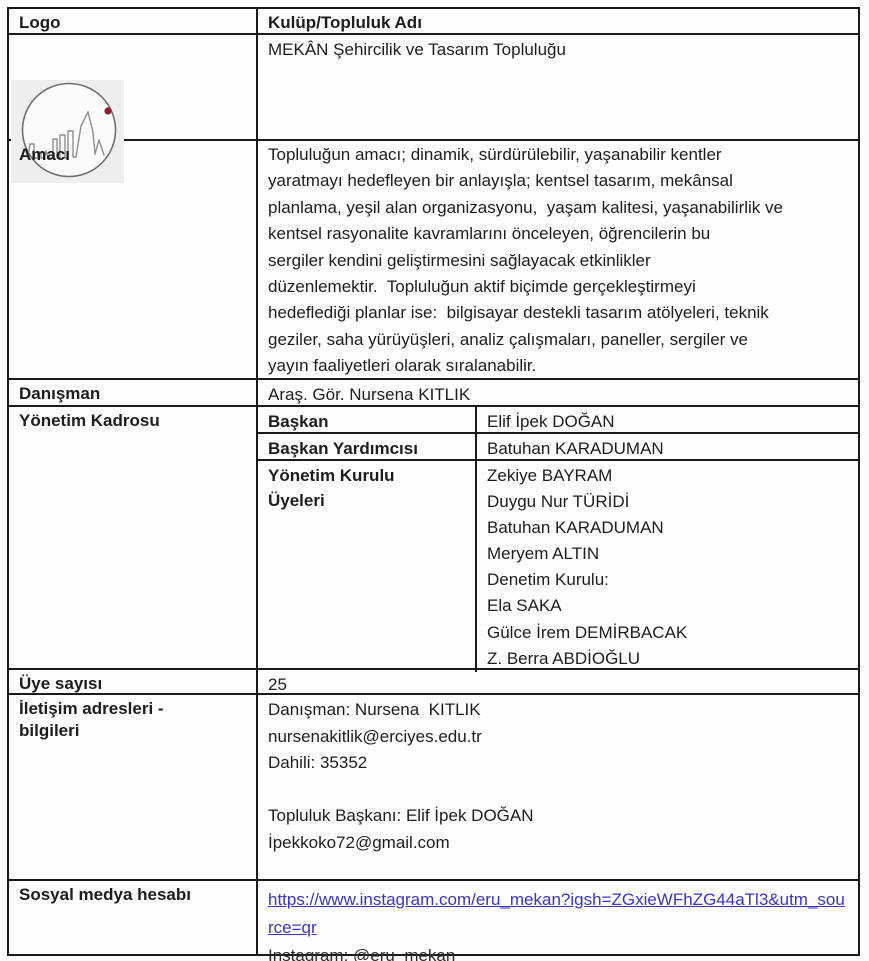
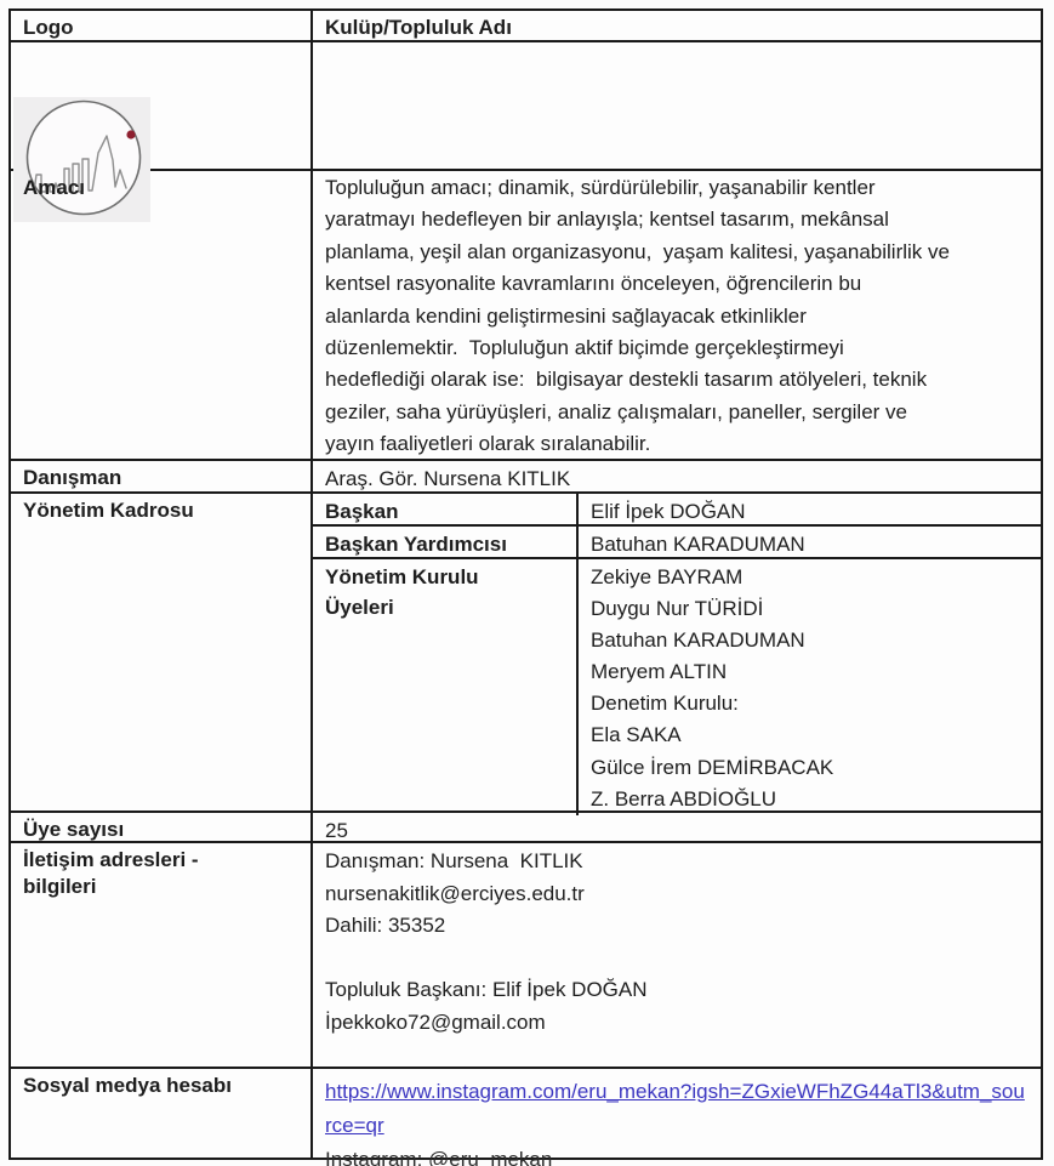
  Logo
  Kulüp/Topluluk Adı
- MEKÂN Şehircilik ve Tasarım Topluluğu
  Amacı
  Topluluğun amacı; dinamik, sürdürülebilir, yaşanabilir kentler
  yaratmayı hedefleyen bir anlayışla; kentsel tasarım, mekânsal
  planlama, yeşil alan organizasyonu, yaşam kalitesi, yaşanabilirlik ve
  kentsel rasyonalite kavramlarını önceleyen, öğrencilerin bu
- sergiler kendini geliştirmesini sağlayacak etkinlikler
+ alanlarda kendini geliştirmesini sağlayacak etkinlikler
  düzenlemektir. Topluluğun aktif biçimde gerçekleştirmeyi
- hedeflediği planlar ise: bilgisayar destekli tasarım atölyeleri, teknik
+ hedeflediği olarak ise: bilgisayar destekli tasarım atölyeleri, teknik
  geziler, saha yürüyüşleri, analiz çalışmaları, paneller, sergiler ve
  yayın faaliyetleri olarak sıralanabilir.
  Danışman
  Araş. Gör. Nursena KITLIK
  Yönetim Kadrosu
  Başkan
  Elif İpek DOĞAN
  Başkan Yardımcısı
  Batuhan KARADUMAN
  Yönetim Kurulu
  Üyeleri
  Zekiye BAYRAM
  Duygu Nur TÜRİDİ
  Batuhan KARADUMAN
  Meryem ALTIN
  Denetim Kurulu:
  Ela SAKA
  Gülce İrem DEMİRBACAK
  Z. Berra ABDİOĞLU
  Üye sayısı
  25
  İletişim adresleri -
  bilgileri
  Danışman: Nursena KITLIK
  nursenakitlik@erciyes.edu.tr
  Dahili: 35352
  Topluluk Başkanı: Elif İpek DOĞAN
  İpekkoko72@gmail.com
  Sosyal medya hesabı
  https://www.instagram.com/eru_mekan?igsh=ZGxieWFhZG44aTl3&utm_source=qr
  Instagram: @eru_mekan
